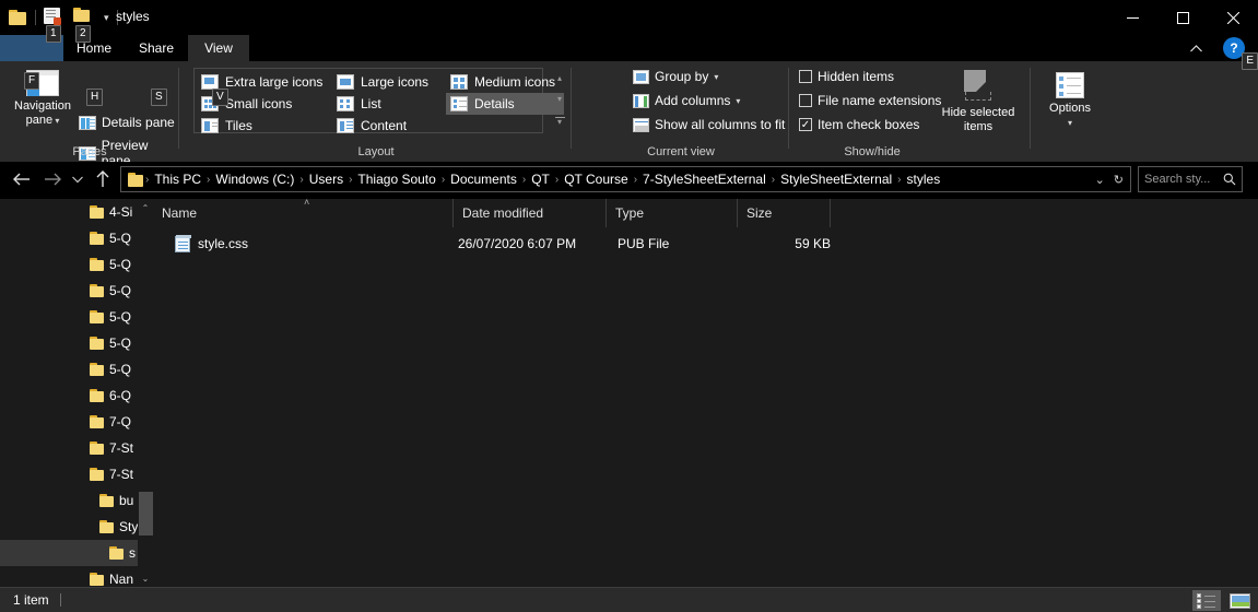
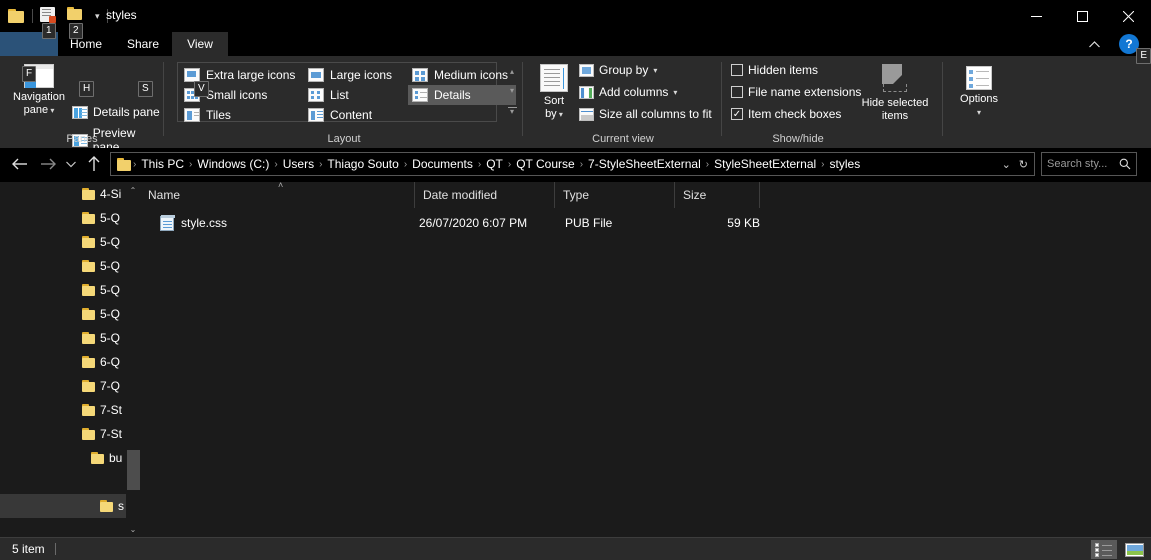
  1
  2
  ▾
  styles
  F
  Home
  H
  Share
  S
  View
  V
  Navigation
  pane ▾
  Preview pane
  Details pane
  Panes
  Extra large icons
  Large icons
  Medium icons
  Small icons
  List
  Details
  Tiles
  Content
  ▴
  ▾
  ▾
  Layout
+ Sort
+ by ▾
  Group by
  ▾
  Add columns
  ▾
- Show all columns to fit
+ Size all columns to fit
  Current view
  Hidden items
  File name extensions
  ✓
  Item check boxes
  Hide selected
  items
  Show/hide
  Options
  ▾
  ?
  E
  ›
  This PC
  ›
  Windows (C:)
  ›
  Users
  ›
  Thiago Souto
  ›
  Documents
  ›
  QT
  ›
  QT Course
  ›
  7-StyleSheetExternal
  ›
  StyleSheetExternal
  ›
  styles
  ⌄
  ↻
  Search sty...
  4-Si
  5-Q
  5-Q
  5-Q
  5-Q
  5-Q
  5-Q
  6-Q
  7-Q
  7-St
  7-St
  bu
- Sty
  s
- Nan
  ⌃
  ⌄
  Name
  ˄
  Date modified
  Type
  Size
  style.css
  26/07/2020 6:07 PM
  PUB File
  59 KB
- 1 item
+ 5 item
